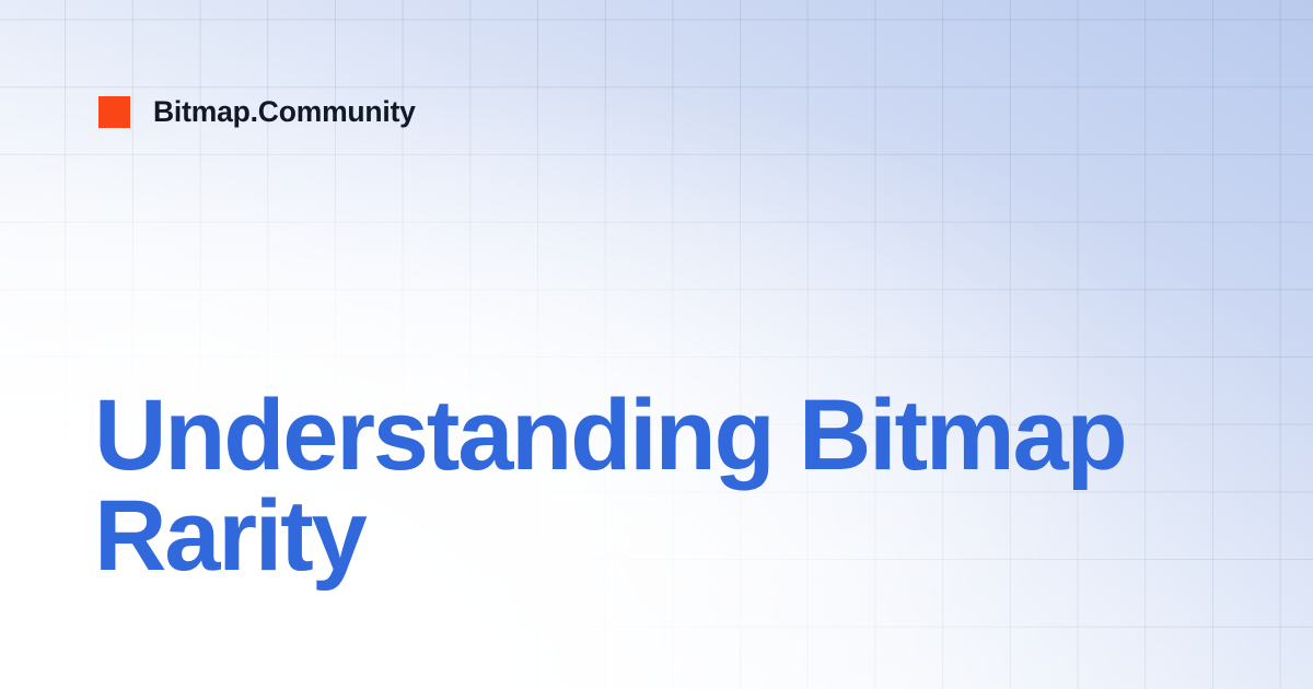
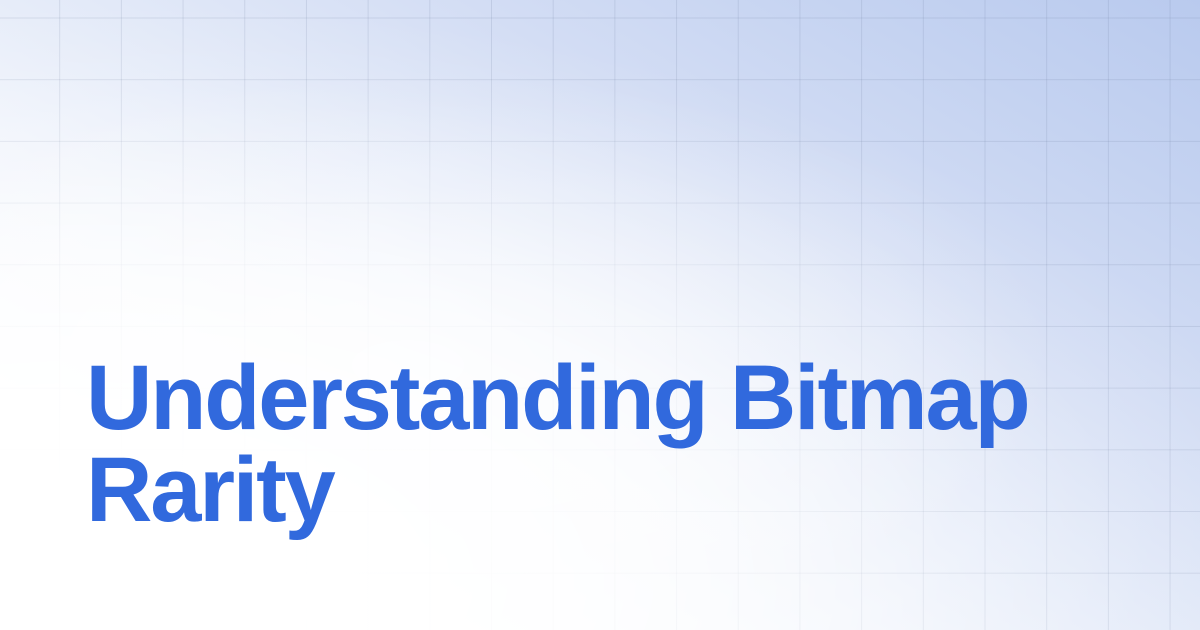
- Bitmap.Community
  Understanding Bitmap
  Rarity
